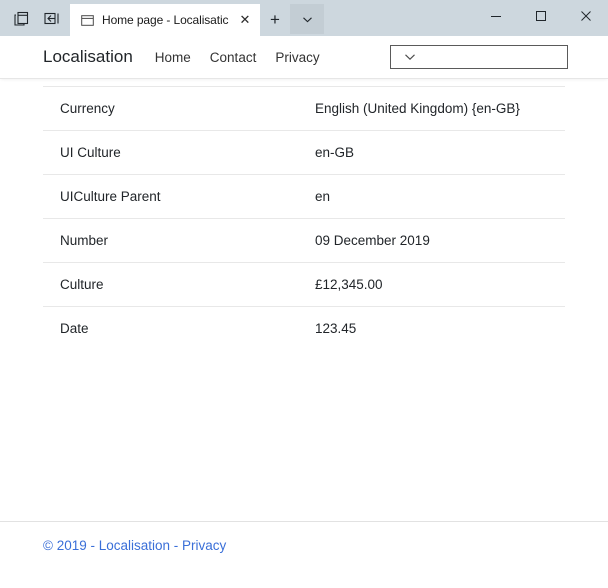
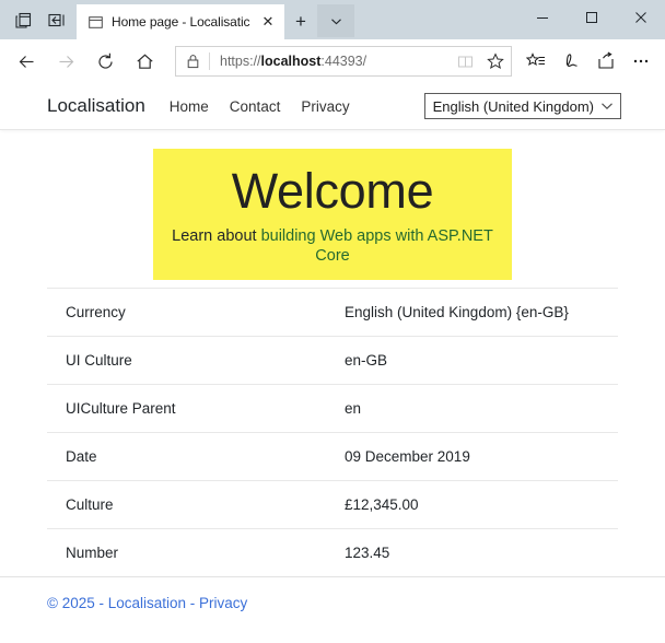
  Home page - Localisatic
  ✕
  +
+ https://localhost:44393/
  Localisation
  Home
  Contact
  Privacy
+ English (United Kingdom)
+ Welcome
+ Learn about building Web apps with ASP.NET Core
  Currency	English (United Kingdom) {en-GB}
  UI Culture	en-GB
  UICulture Parent	en
- Number	09 December 2019
+ Date	09 December 2019
  Culture	£12,345.00
- Date	123.45
+ Number	123.45
- © 2019 - Localisation - Privacy
+ © 2025 - Localisation - Privacy
